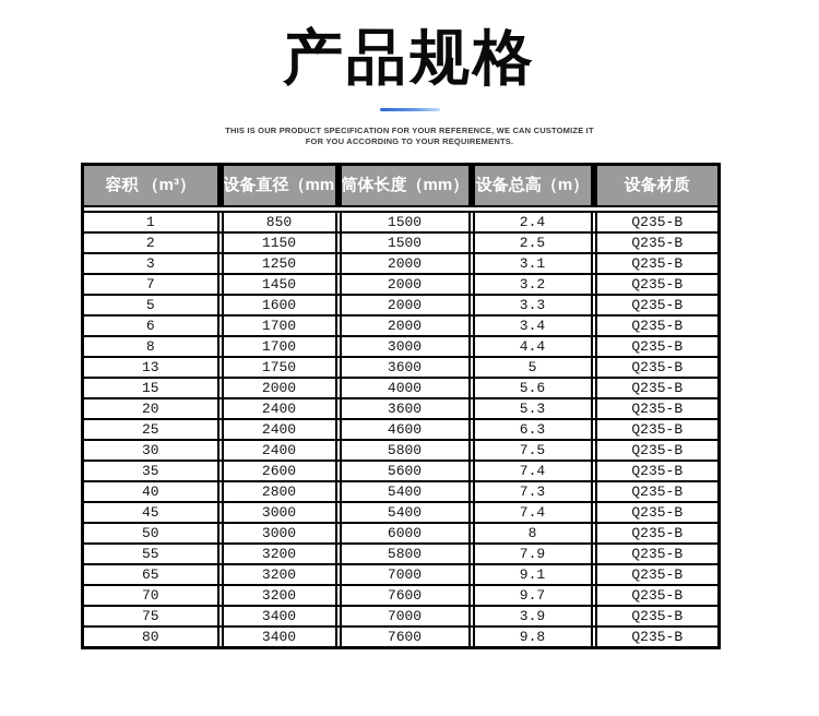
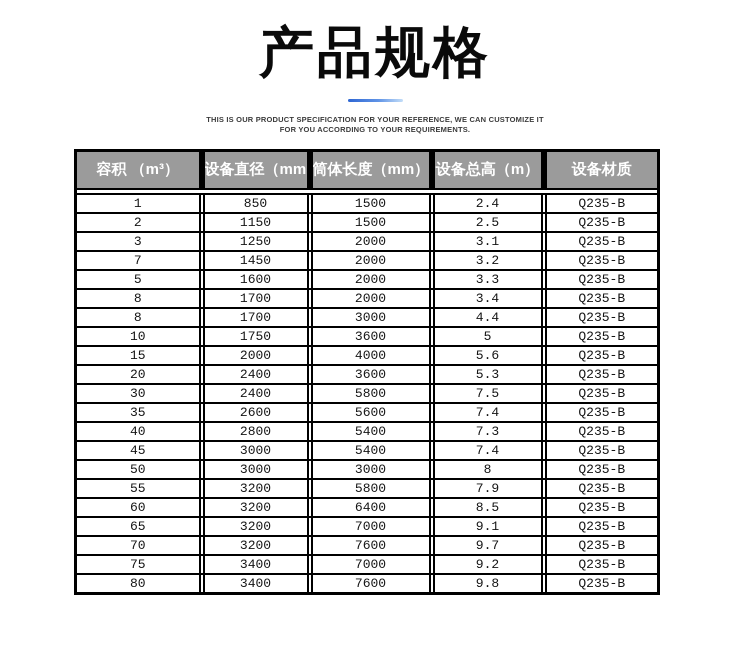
  产品规格
  THIS IS OUR PRODUCT SPECIFICATION FOR YOUR REFERENCE, WE CAN CUSTOMIZE IT
  FOR YOU ACCORDING TO YOUR REQUIREMENTS.
  容积 （m³）		设备直径（mm		筒体长度（mm）		设备总高（m）		设备材质
  1		850		1500		2.4		Q235-B
  2		1150		1500		2.5		Q235-B
  3		1250		2000		3.1		Q235-B
  7		1450		2000		3.2		Q235-B
  5		1600		2000		3.3		Q235-B
- 6		1700		2000		3.4		Q235-B
+ 8		1700		2000		3.4		Q235-B
  8		1700		3000		4.4		Q235-B
- 13		1750		3600		5		Q235-B
+ 10		1750		3600		5		Q235-B
  15		2000		4000		5.6		Q235-B
  20		2400		3600		5.3		Q235-B
- 25		2400		4600		6.3		Q235-B
  30		2400		5800		7.5		Q235-B
  35		2600		5600		7.4		Q235-B
  40		2800		5400		7.3		Q235-B
  45		3000		5400		7.4		Q235-B
- 50		3000		6000		8		Q235-B
+ 50		3000		3000		8		Q235-B
  55		3200		5800		7.9		Q235-B
+ 60		3200		6400		8.5		Q235-B
  65		3200		7000		9.1		Q235-B
  70		3200		7600		9.7		Q235-B
- 75		3400		7000		3.9		Q235-B
+ 75		3400		7000		9.2		Q235-B
  80		3400		7600		9.8		Q235-B
